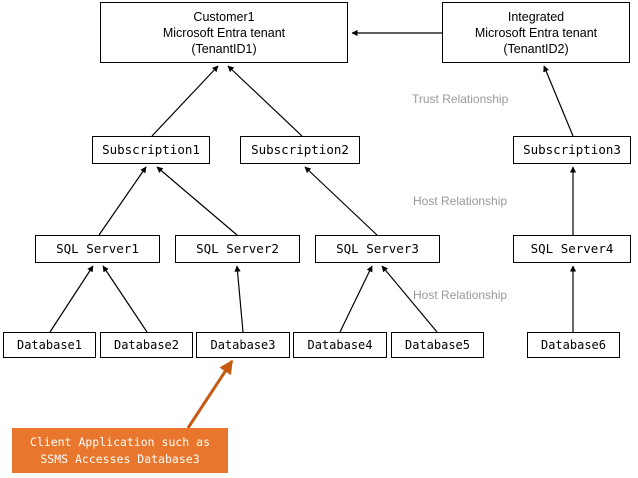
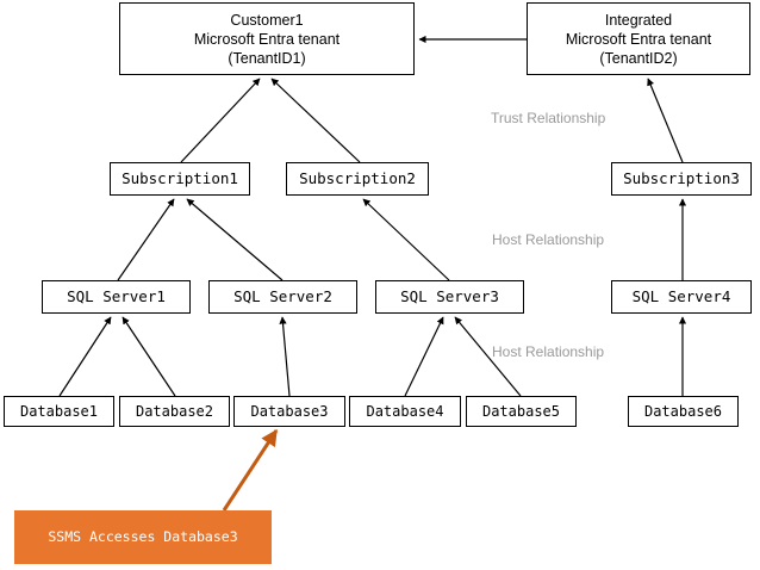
  Customer1
  Microsoft Entra tenant
  (TenantID1)
  Integrated
  Microsoft Entra tenant
  (TenantID2)
  Subscription1
  Subscription2
  Subscription3
  SQL Server1
  SQL Server2
  SQL Server3
  SQL Server4
  Database1
  Database2
  Database3
  Database4
  Database5
  Database6
  Trust Relationship
  Host Relationship
  Host Relationship
- Client Application such as
  SSMS Accesses Database3
